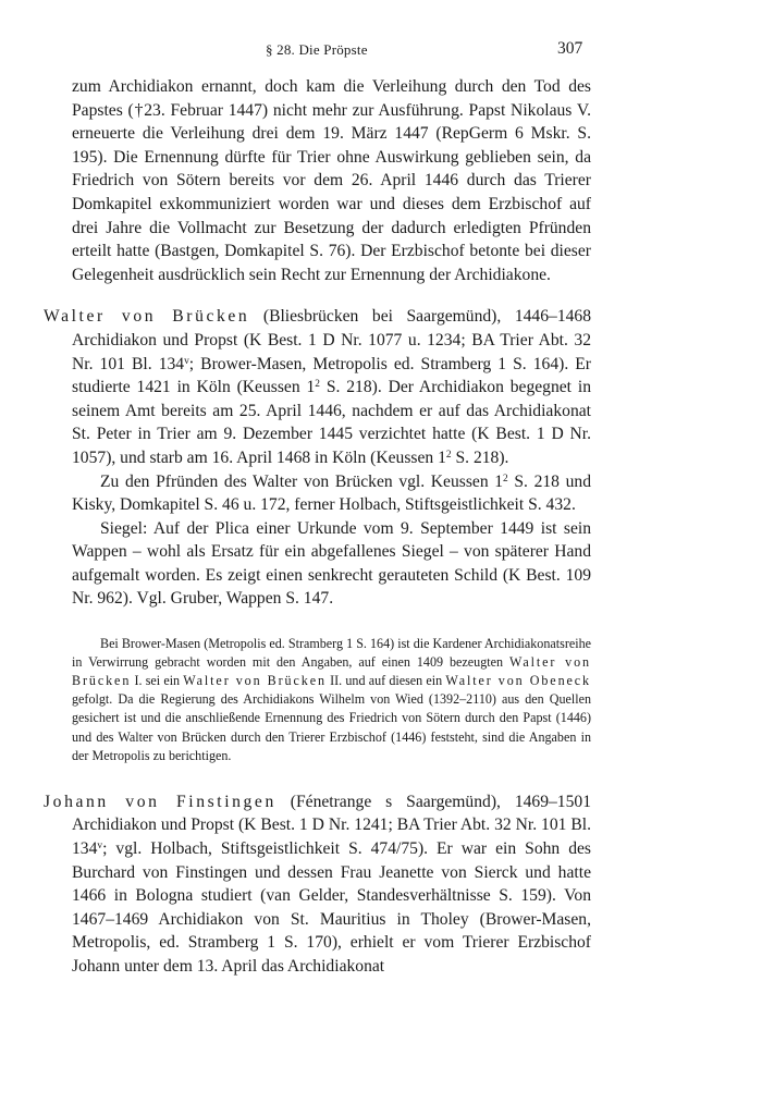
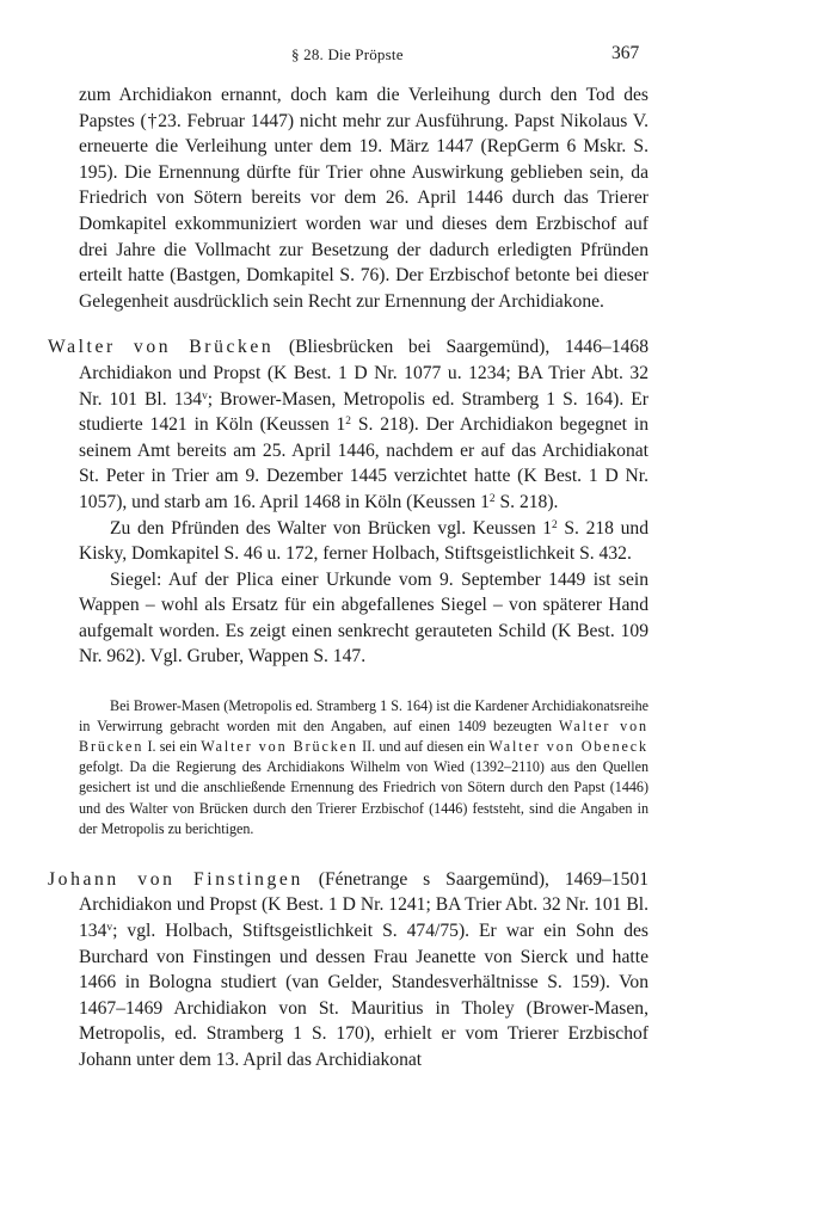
  § 28. Die Pröpste
- 307
+ 367
- zum Archidiakon ernannt, doch kam die Verleihung durch den Tod des Papstes (†23. Februar 1447) nicht mehr zur Ausführung. Papst Nikolaus V. erneuerte die Verleihung drei dem 19. März 1447 (RepGerm 6 Mskr. S. 195). Die Ernennung dürfte für Trier ohne Auswirkung geblieben sein, da Friedrich von Sötern bereits vor dem 26. April 1446 durch das Trierer Domkapitel exkommuniziert worden war und dieses dem Erzbischof auf drei Jahre die Vollmacht zur Besetzung der dadurch erledigten Pfründen erteilt hatte (Bastgen, Domkapitel S. 76). Der Erzbischof betonte bei dieser Gelegenheit ausdrücklich sein Recht zur Ernennung der Archidiakone.
+ zum Archidiakon ernannt, doch kam die Verleihung durch den Tod des Papstes (†23. Februar 1447) nicht mehr zur Ausführung. Papst Nikolaus V. erneuerte die Verleihung unter dem 19. März 1447 (RepGerm 6 Mskr. S. 195). Die Ernennung dürfte für Trier ohne Auswirkung geblieben sein, da Friedrich von Sötern bereits vor dem 26. April 1446 durch das Trierer Domkapitel exkommuniziert worden war und dieses dem Erzbischof auf drei Jahre die Vollmacht zur Besetzung der dadurch erledigten Pfründen erteilt hatte (Bastgen, Domkapitel S. 76). Der Erzbischof betonte bei dieser Gelegenheit ausdrücklich sein Recht zur Ernennung der Archidiakone.
  Walter von Brücken (Bliesbrücken bei Saargemünd), 1446–1468 Archidiakon und Propst (K Best. 1 D Nr. 1077 u. 1234; BA Trier Abt. 32 Nr. 101 Bl. 134v; Brower-Masen, Metropolis ed. Stramberg 1 S. 164). Er studierte 1421 in Köln (Keussen 12 S. 218). Der Archidiakon begegnet in seinem Amt bereits am 25. April 1446, nachdem er auf das Archidiakonat St. Peter in Trier am 9. Dezember 1445 verzichtet hatte (K Best. 1 D Nr. 1057), und starb am 16. April 1468 in Köln (Keussen 12 S. 218).
  Zu den Pfründen des Walter von Brücken vgl. Keussen 12 S. 218 und Kisky, Domkapitel S. 46 u. 172, ferner Holbach, Stiftsgeistlichkeit S. 432.
  Siegel: Auf der Plica einer Urkunde vom 9. September 1449 ist sein Wappen – wohl als Ersatz für ein abgefallenes Siegel – von späterer Hand aufgemalt worden. Es zeigt einen senkrecht gerauteten Schild (K Best. 109 Nr. 962). Vgl. Gruber, Wappen S. 147.
  Bei Brower-Masen (Metropolis ed. Stramberg 1 S. 164) ist die Kardener Archidiakonatsreihe in Verwirrung gebracht worden mit den Angaben, auf einen 1409 bezeugten Walter von Brücken I. sei ein Walter von Brücken II. und auf diesen ein Walter von Obeneck gefolgt. Da die Regierung des Archidiakons Wilhelm von Wied (1392–2110) aus den Quellen gesichert ist und die anschließende Ernennung des Friedrich von Sötern durch den Papst (1446) und des Walter von Brücken durch den Trierer Erzbischof (1446) feststeht, sind die Angaben in der Metropolis zu berichtigen.
  Johann von Finstingen (Fénetrange s Saargemünd), 1469–1501 Archidiakon und Propst (K Best. 1 D Nr. 1241; BA Trier Abt. 32 Nr. 101 Bl. 134v; vgl. Holbach, Stiftsgeistlichkeit S. 474/75). Er war ein Sohn des Burchard von Finstingen und dessen Frau Jeanette von Sierck und hatte 1466 in Bologna studiert (van Gelder, Standesverhältnisse S. 159). Von 1467–1469 Archidiakon von St. Mauritius in Tholey (Brower-Masen, Metropolis, ed. Stramberg 1 S. 170), erhielt er vom Trierer Erzbischof Johann unter dem 13. April das Archidiakonat
